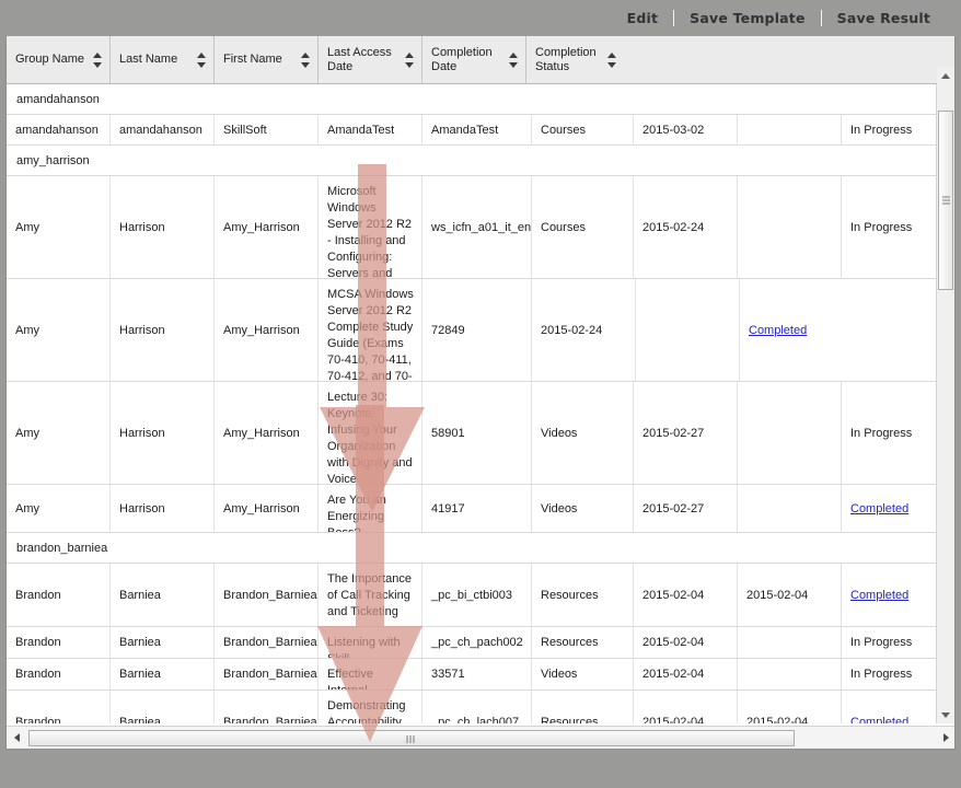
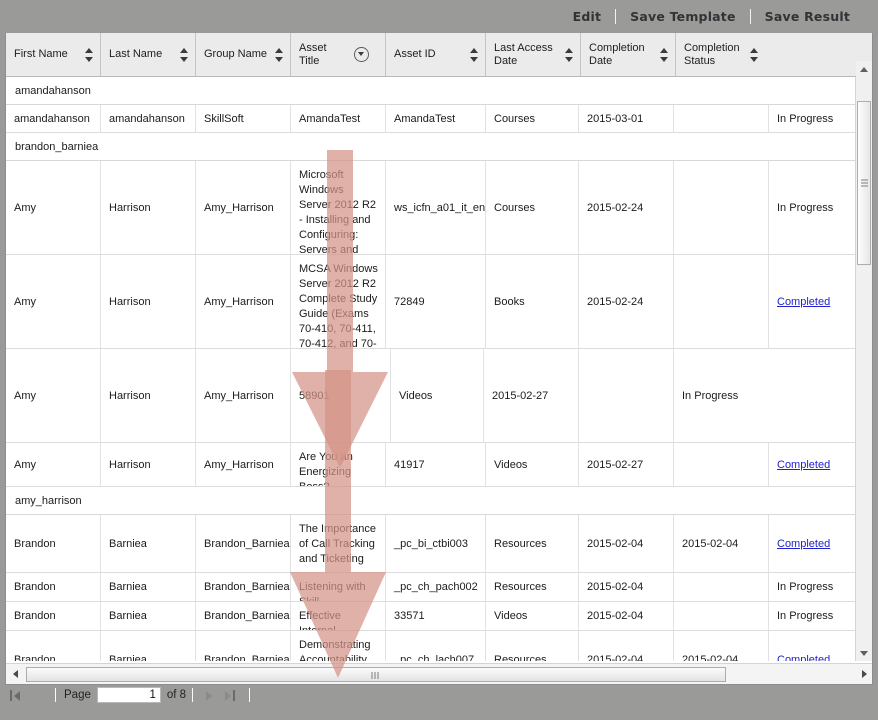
  Edit
  Save Template
  Save Result
- Group Name
+ First Name
  Last Name
- First Name
+ Group Name
+ Asset Title
+ Asset ID
  Last Access Date
  Completion Date
  Completion Status
  amandahanson
  amandahanson
  amandahanson
  SkillSoft
  AmandaTest
  AmandaTest
  Courses
- 2015-03-02
+ 2015-03-01
  In Progress
- amy_harrison
+ brandon_barniea
  Amy
  Harrison
  Amy_Harrison
  Microsoft Windows Server 2012 R2 - Installing and Configuring: Servers and
  ws_icfn_a01_it_en
  Courses
  2015-02-24
  In Progress
  Amy
  Harrison
  Amy_Harrison
  MCSA Windows Server 2012 R2 Complete Study Guide (Exams 70-410, 70-411, 70-412, and 70-
  72849
+ Books
  2015-02-24
  Completed
  Amy
  Harrison
  Amy_Harrison
- Lecture 30: Keynote: Infusing Your Organization with Dignity and Voice
  58901
  Videos
  2015-02-27
  In Progress
  Amy
  Harrison
  Amy_Harrison
  Are You an Energizing
  41917
  Videos
  2015-02-27
  Completed
- brandon_barniea
+ amy_harrison
  Brandon
  Barniea
  Brandon_Barniea
  The Importance of Call Tracking and Ticketing
  _pc_bi_ctbi003
  Resources
  2015-02-04
  2015-02-04
  Completed
  Brandon
  Barniea
  Brandon_Barniea
  Listening with
  _pc_ch_pach002
  Resources
  2015-02-04
  In Progress
  Brandon
  Barniea
  Brandon_Barniea
  33571
  Videos
  2015-02-04
  In Progress
  Brandon
  Barniea
  Brandon_Barniea
  _pc_ch_lach007
  Resources
  2015-02-04
  2015-02-04
  Completed
+ Page
+ 1
+ of 8
